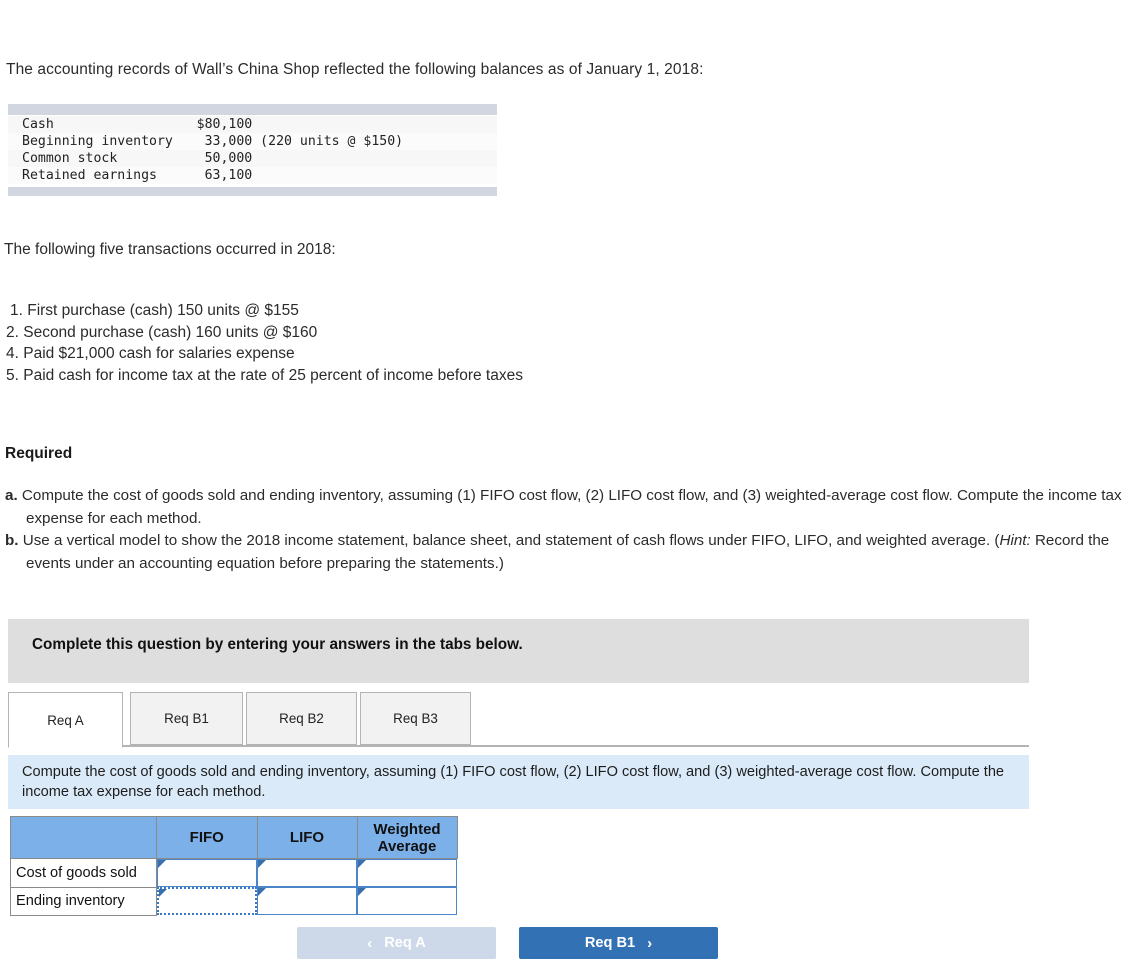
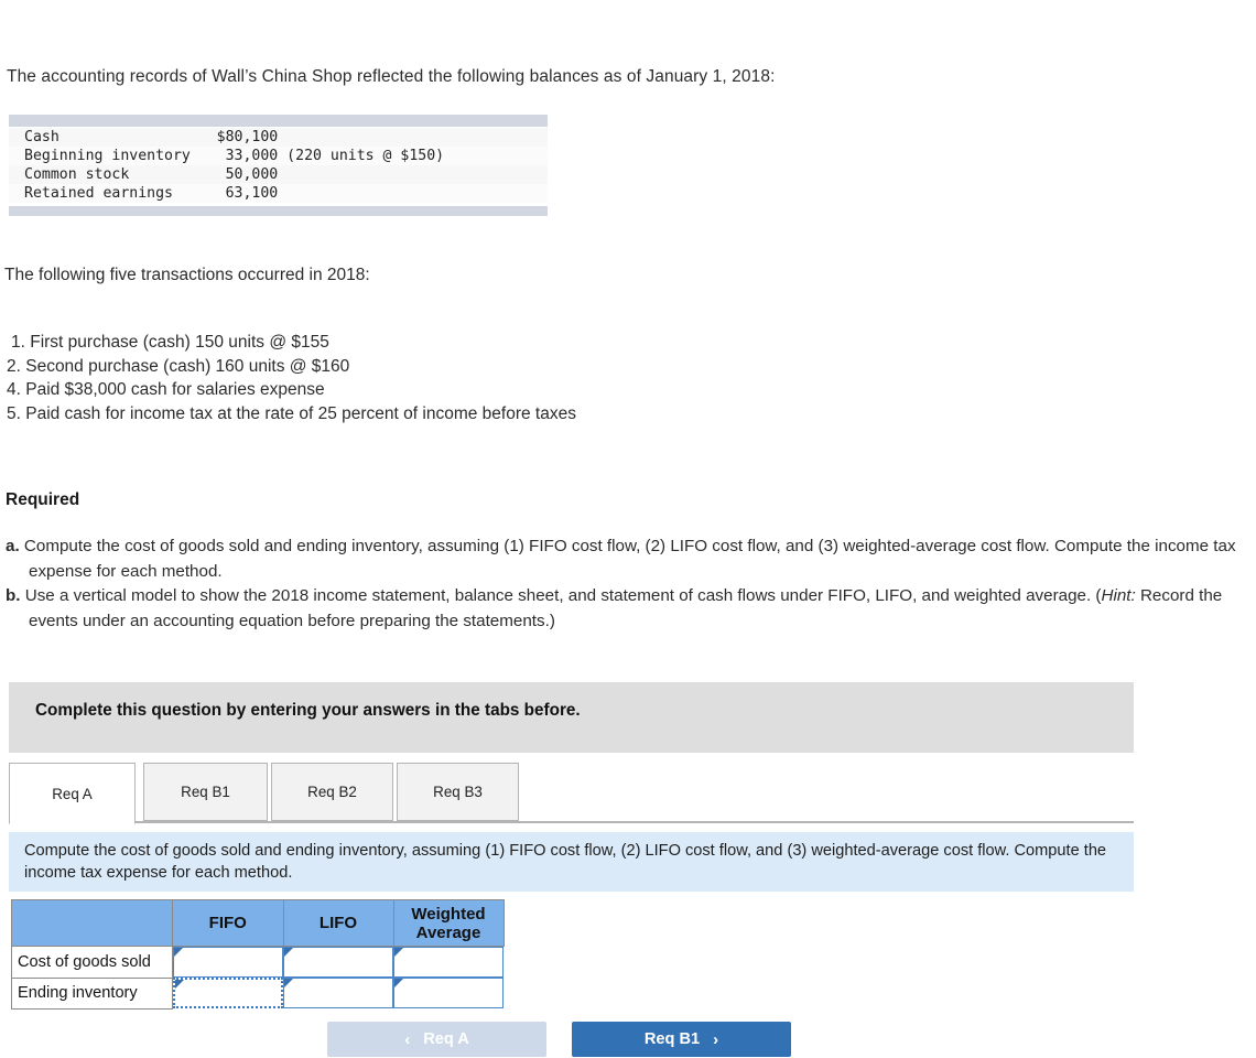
  The accounting records of Wall’s China Shop reflected the following balances as of January 1, 2018:
  Cash $80,100
  Beginning inventory 33,000 (220 units @ $150)
  Common stock 50,000
  Retained earnings 63,100
  The following five transactions occurred in 2018:
  1. First purchase (cash) 150 units @ $155
  2. Second purchase (cash) 160 units @ $160
- 4. Paid $21,000 cash for salaries expense
+ 4. Paid $38,000 cash for salaries expense
  5. Paid cash for income tax at the rate of 25 percent of income before taxes
  Required
  a. Compute the cost of goods sold and ending inventory, assuming (1) FIFO cost flow, (2) LIFO cost flow, and (3) weighted-average cost flow. Compute the income tax expense for each method.
  b. Use a vertical model to show the 2018 income statement, balance sheet, and statement of cash flows under FIFO, LIFO, and weighted average. (Hint: Record the events under an accounting equation before preparing the statements.)
- Complete this question by entering your answers in the tabs below.
+ Complete this question by entering your answers in the tabs before.
  Req A
  Req B1
  Req B2
  Req B3
  Compute the cost of goods sold and ending inventory, assuming (1) FIFO cost flow, (2) LIFO cost flow, and (3) weighted-average cost flow. Compute the income tax expense for each method.
  	FIFO	LIFO	Weighted Average
  Cost of goods sold
  Ending inventory
  ‹
  Req A
  Req B1
  ›
